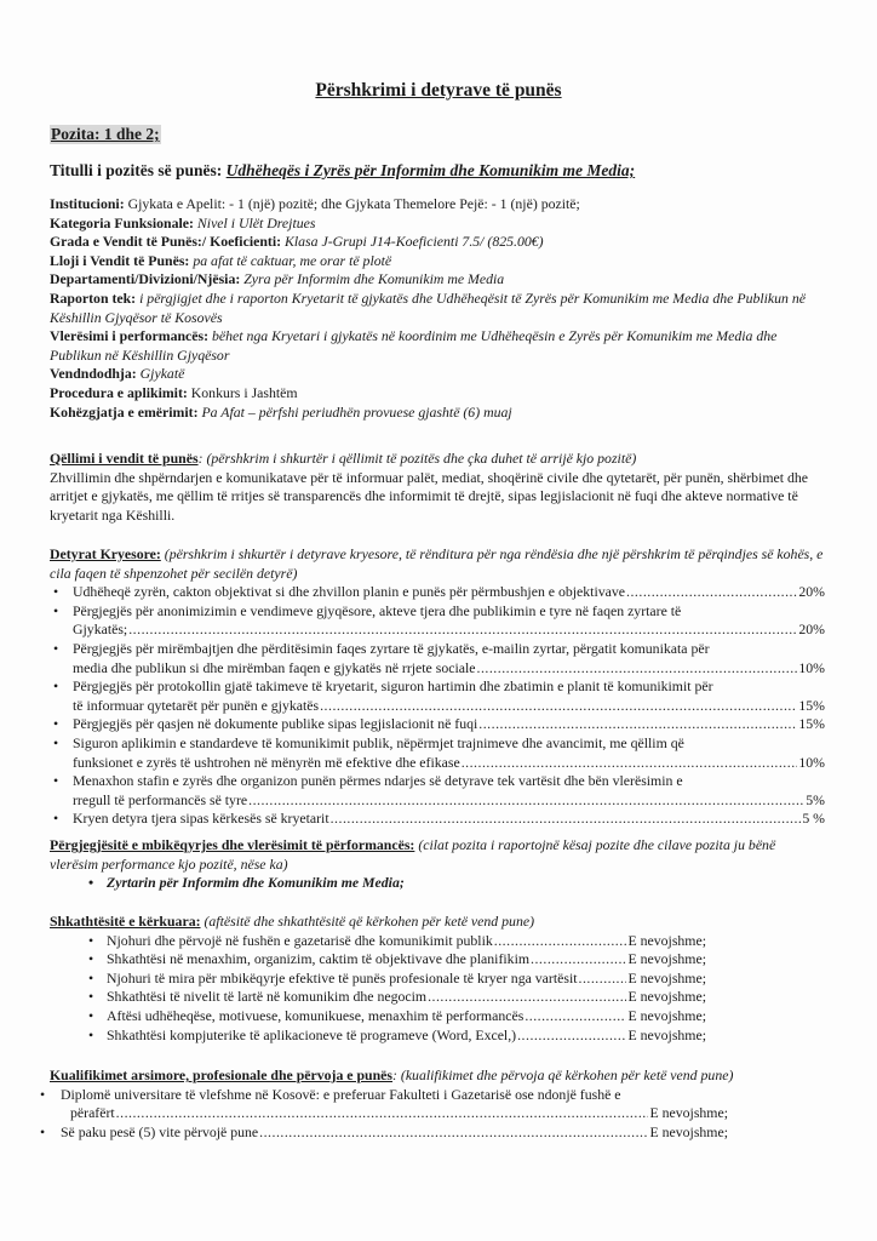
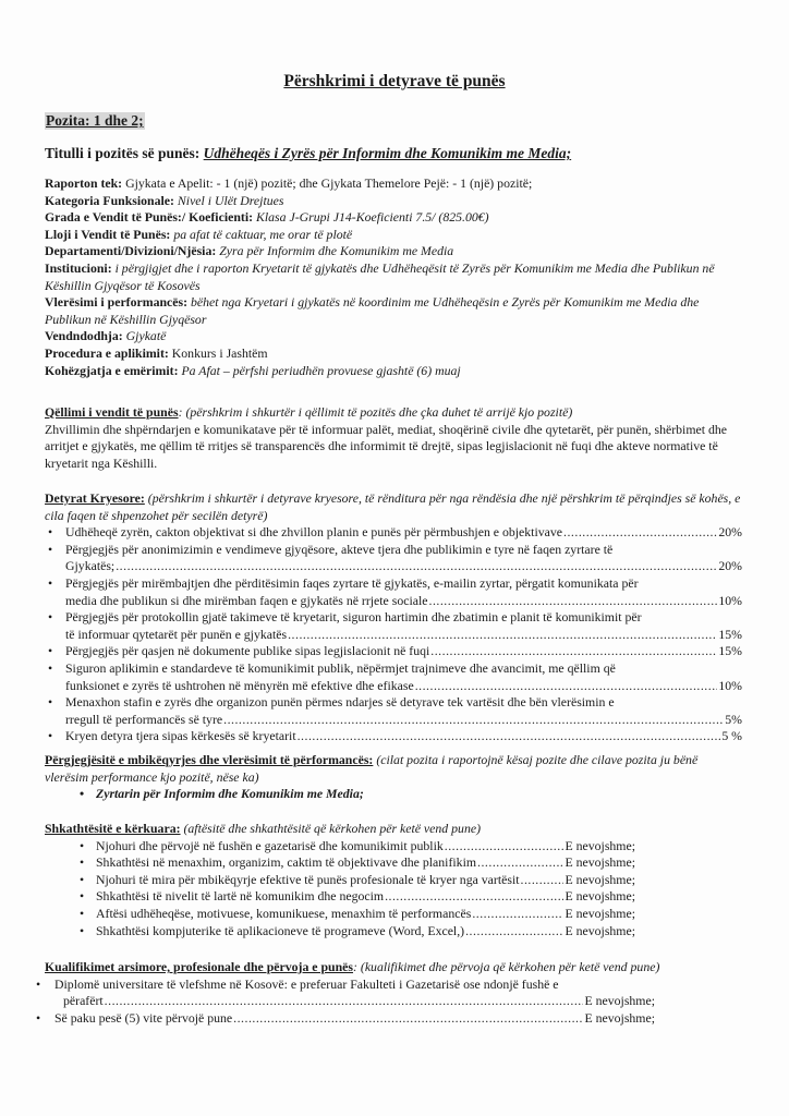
  Përshkrimi i detyrave të punës
  Pozita: 1 dhe 2;
  Titulli i pozitës së punës: Udhëheqës i Zyrës për Informim dhe Komunikim me Media;
- Institucioni: Gjykata e Apelit: - 1 (një) pozitë; dhe Gjykata Themelore Pejë: - 1 (një) pozitë;
+ Raporton tek: Gjykata e Apelit: - 1 (një) pozitë; dhe Gjykata Themelore Pejë: - 1 (një) pozitë;
  Kategoria Funksionale: Nivel i Ulët Drejtues
  Grada e Vendit të Punës:/ Koeficienti: Klasa J-Grupi J14-Koeficienti 7.5/ (825.00€)
  Lloji i Vendit të Punës: pa afat të caktuar, me orar të plotë
  Departamenti/Divizioni/Njësia: Zyra për Informim dhe Komunikim me Media
- Raporton tek: i përgjigjet dhe i raporton Kryetarit të gjykatës dhe Udhëheqësit të Zyrës për Komunikim me Media dhe Publikun në Këshillin Gjyqësor të Kosovës
+ Institucioni: i përgjigjet dhe i raporton Kryetarit të gjykatës dhe Udhëheqësit të Zyrës për Komunikim me Media dhe Publikun në Këshillin Gjyqësor të Kosovës
  Vlerësimi i performancës: bëhet nga Kryetari i gjykatës në koordinim me Udhëheqësin e Zyrës për Komunikim me Media dhe Publikun në Këshillin Gjyqësor
  Vendndodhja: Gjykatë
  Procedura e aplikimit: Konkurs i Jashtëm
  Kohëzgjatja e emërimit: Pa Afat – përfshi periudhën provuese gjashtë (6) muaj
  Qëllimi i vendit të punës: (përshkrim i shkurtër i qëllimit të pozitës dhe çka duhet të arrijë kjo pozitë)
  Zhvillimin dhe shpërndarjen e komunikatave për të informuar palët, mediat, shoqërinë civile dhe qytetarët, për punën, shërbimet dhe arritjet e gjykatës, me qëllim të rritjes së transparencës dhe informimit të drejtë, sipas legjislacionit në fuqi dhe akteve normative të kryetarit nga Këshilli.
  Detyrat Kryesore: (përshkrim i shkurtër i detyrave kryesore, të rënditura për nga rëndësia dhe një përshkrim të përqindjes së kohës, e cila faqen të shpenzohet për secilën detyrë)
  •
  Udhëheqë zyrën, cakton objektivat si dhe zhvillon planin e punës për përmbushjen e objektivave
  20%
  •
  Përgjegjës për anonimizimin e vendimeve gjyqësore, akteve tjera dhe publikimin e tyre në faqen zyrtare të
  Gjykatës;
  20%
  •
  Përgjegjës për mirëmbajtjen dhe përditësimin faqes zyrtare të gjykatës, e-mailin zyrtar, përgatit komunikata për
  media dhe publikun si dhe mirëmban faqen e gjykatës në rrjete sociale
  10%
  •
  Përgjegjës për protokollin gjatë takimeve të kryetarit, siguron hartimin dhe zbatimin e planit të komunikimit për
  të informuar qytetarët për punën e gjykatës
  15%
  •
  Përgjegjës për qasjen në dokumente publike sipas legjislacionit në fuqi
  15%
  •
  Siguron aplikimin e standardeve të komunikimit publik, nëpërmjet trajnimeve dhe avancimit, me qëllim që
  funksionet e zyrës të ushtrohen në mënyrën më efektive dhe efikase
  10%
  •
  Menaxhon stafin e zyrës dhe organizon punën përmes ndarjes së detyrave tek vartësit dhe bën vlerësimin e
  rregull të performancës së tyre
  5%
  •
  Kryen detyra tjera sipas kërkesës së kryetarit
  5 %
  Përgjegjësitë e mbikëqyrjes dhe vlerësimit të përformancës: (cilat pozita i raportojnë kësaj pozite dhe cilave pozita ju bënë vlerësim performance kjo pozitë, nëse ka)
  •
  Zyrtarin për Informim dhe Komunikim me Media;
  Shkathtësitë e kërkuara: (aftësitë dhe shkathtësitë që kërkohen për ketë vend pune)
  •
  Njohuri dhe përvojë në fushën e gazetarisë dhe komunikimit publik
  E nevojshme;
  •
  Shkathtësi në menaxhim, organizim, caktim të objektivave dhe planifikim
  E nevojshme;
  •
  Njohuri të mira për mbikëqyrje efektive të punës profesionale të kryer nga vartësit
  E nevojshme;
  •
  Shkathtësi të nivelit të lartë në komunikim dhe negocim
  E nevojshme;
  •
  Aftësi udhëheqëse, motivuese, komunikuese, menaxhim të performancës
  E nevojshme;
  •
  Shkathtësi kompjuterike të aplikacioneve të programeve (Word, Excel,)
  E nevojshme;
  Kualifikimet arsimore, profesionale dhe përvoja e punës: (kualifikimet dhe përvoja që kërkohen për ketë vend pune)
  •
  Diplomë universitare të vlefshme në Kosovë: e preferuar Fakulteti i Gazetarisë ose ndonjë fushë e
  përafërt
  E nevojshme;
  •
  Së paku pesë (5) vite përvojë pune
  E nevojshme;
